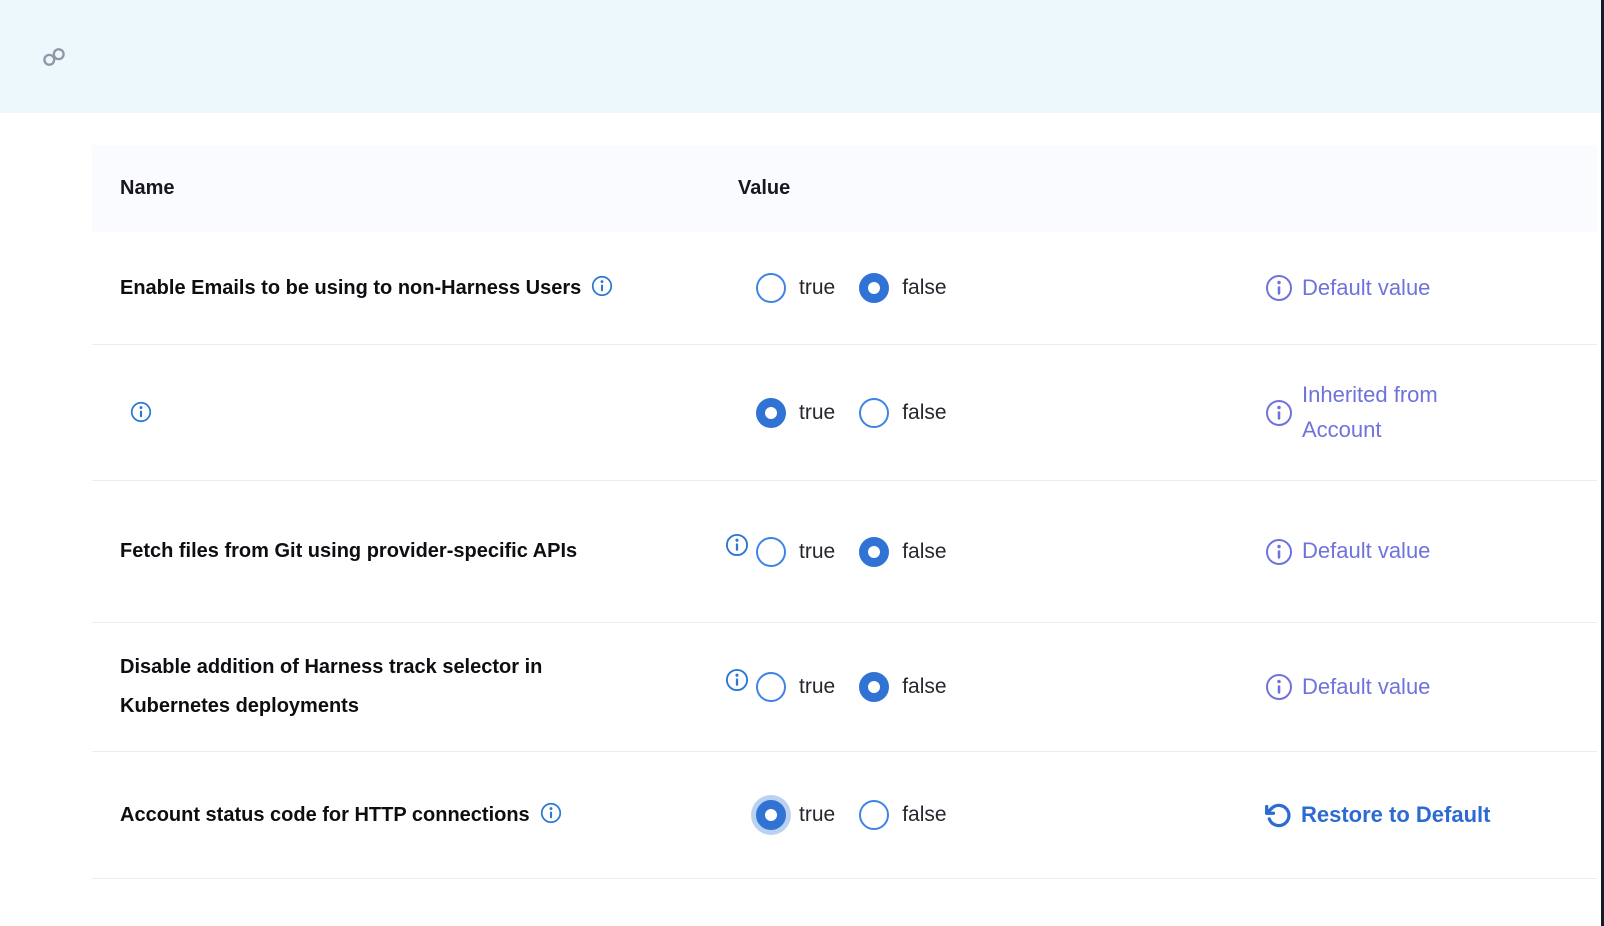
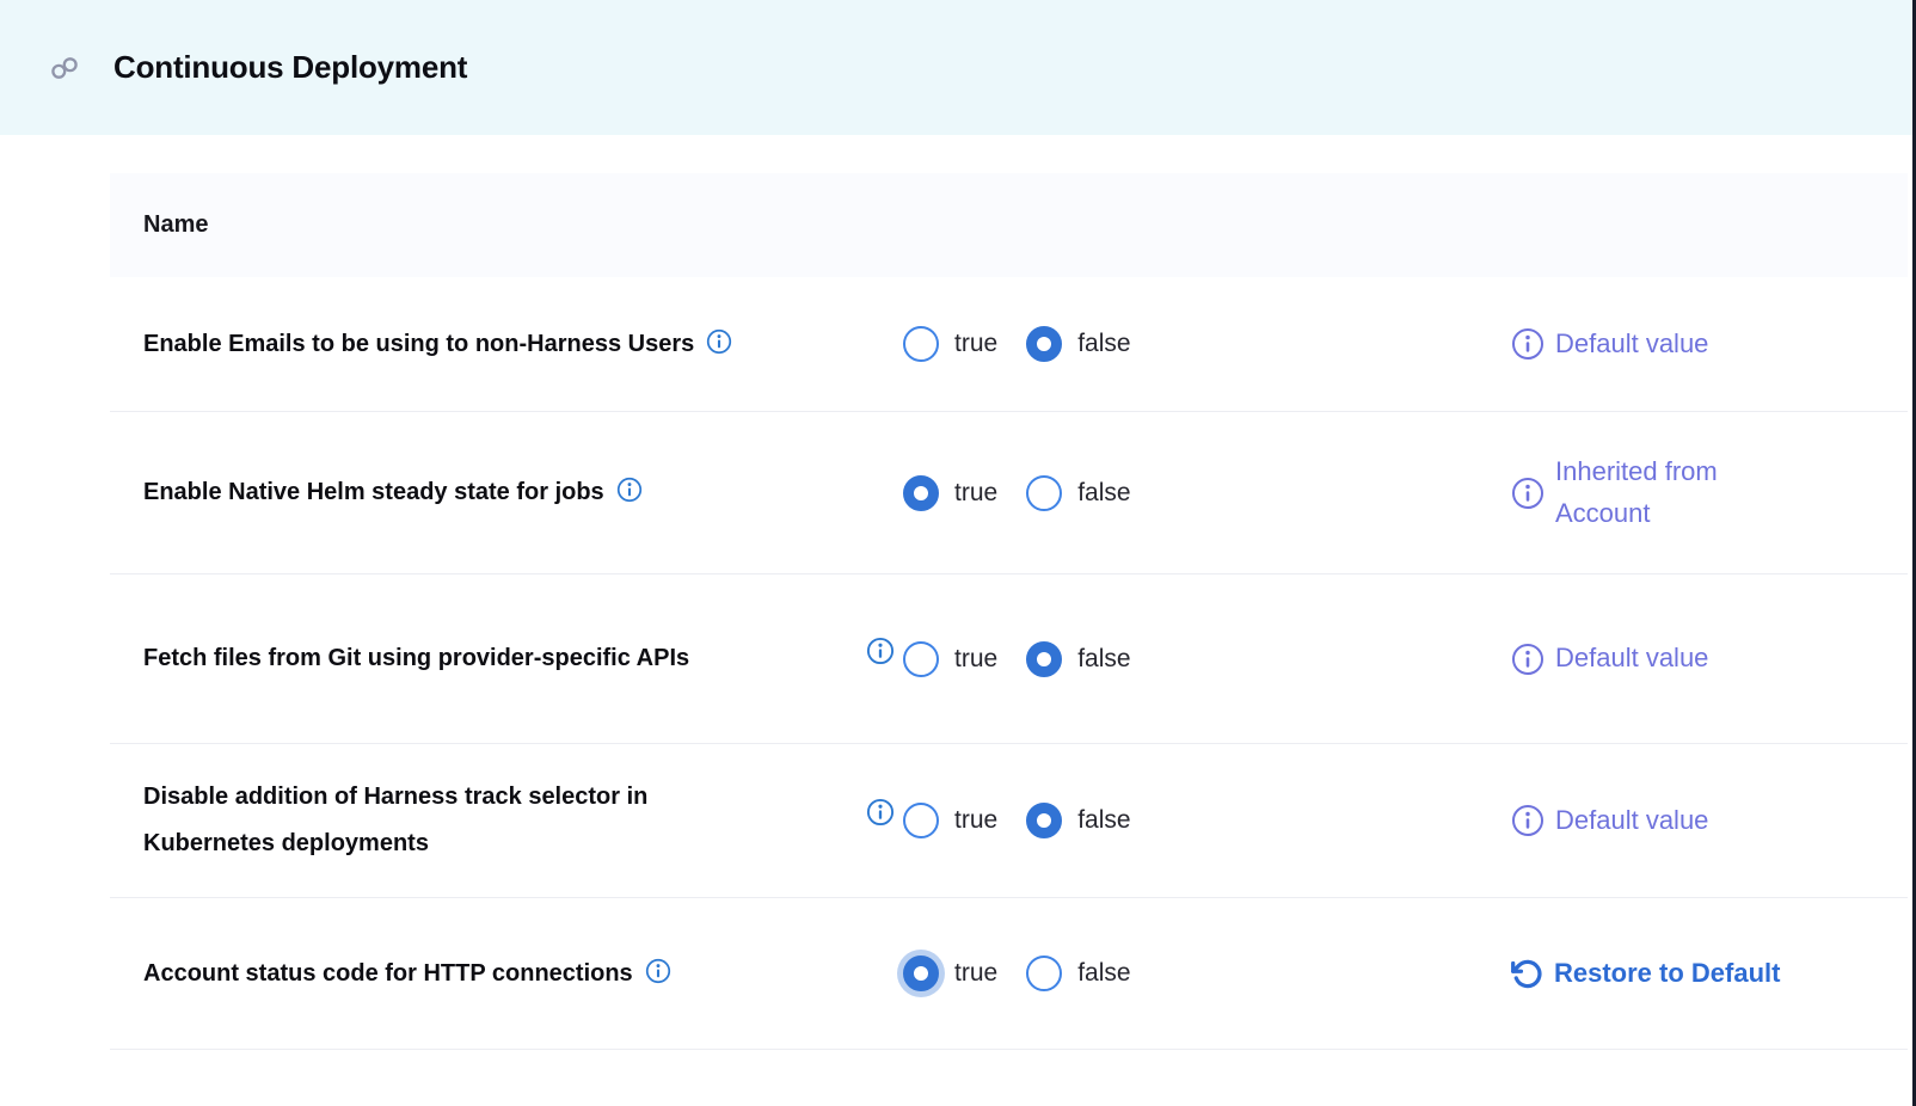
+ Continuous Deployment
  Name
- Value
  Enable Emails to be using to non-Harness Users
  true
  false
  Default value
+ Enable Native Helm steady state for jobs
  true
  false
  Inherited from Account
  Fetch files from Git using provider-specific APIs
  true
  false
  Default value
  Disable addition of Harness track selector in Kubernetes deployments
  true
  false
  Default value
  Account status code for HTTP connections
  true
  false
  Restore to Default
